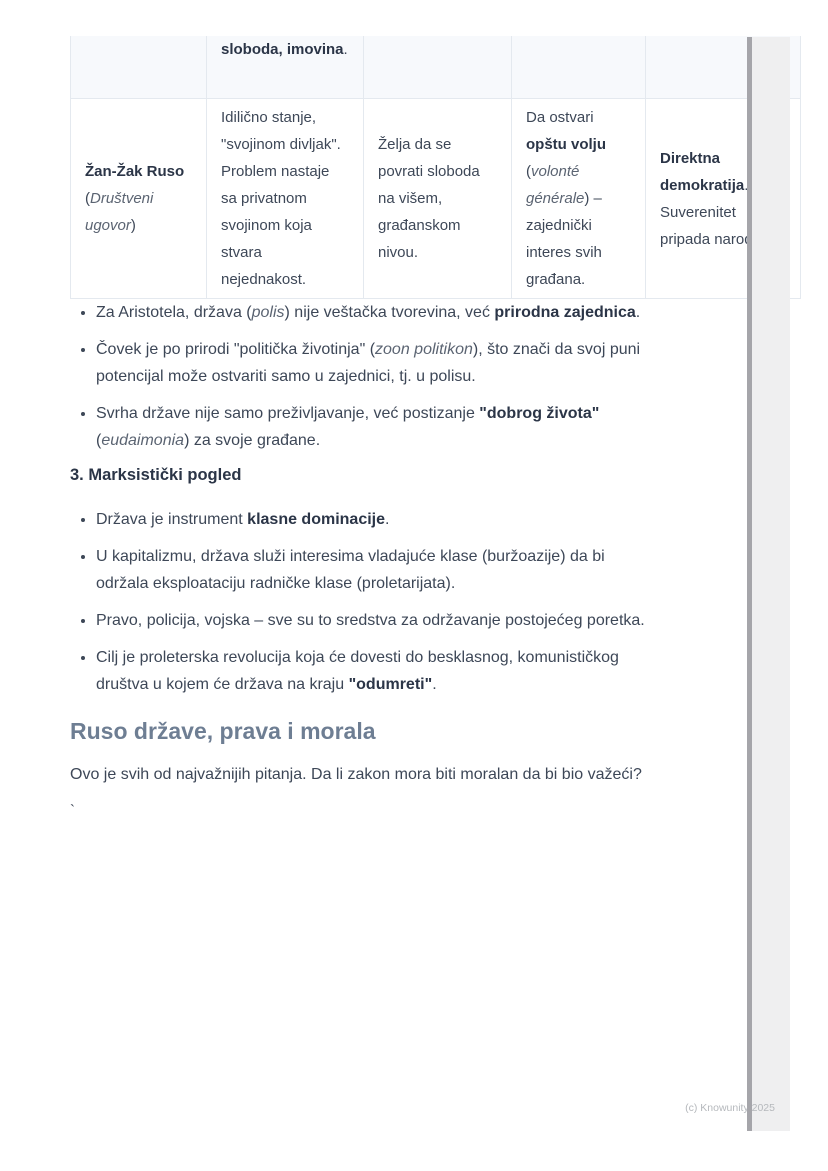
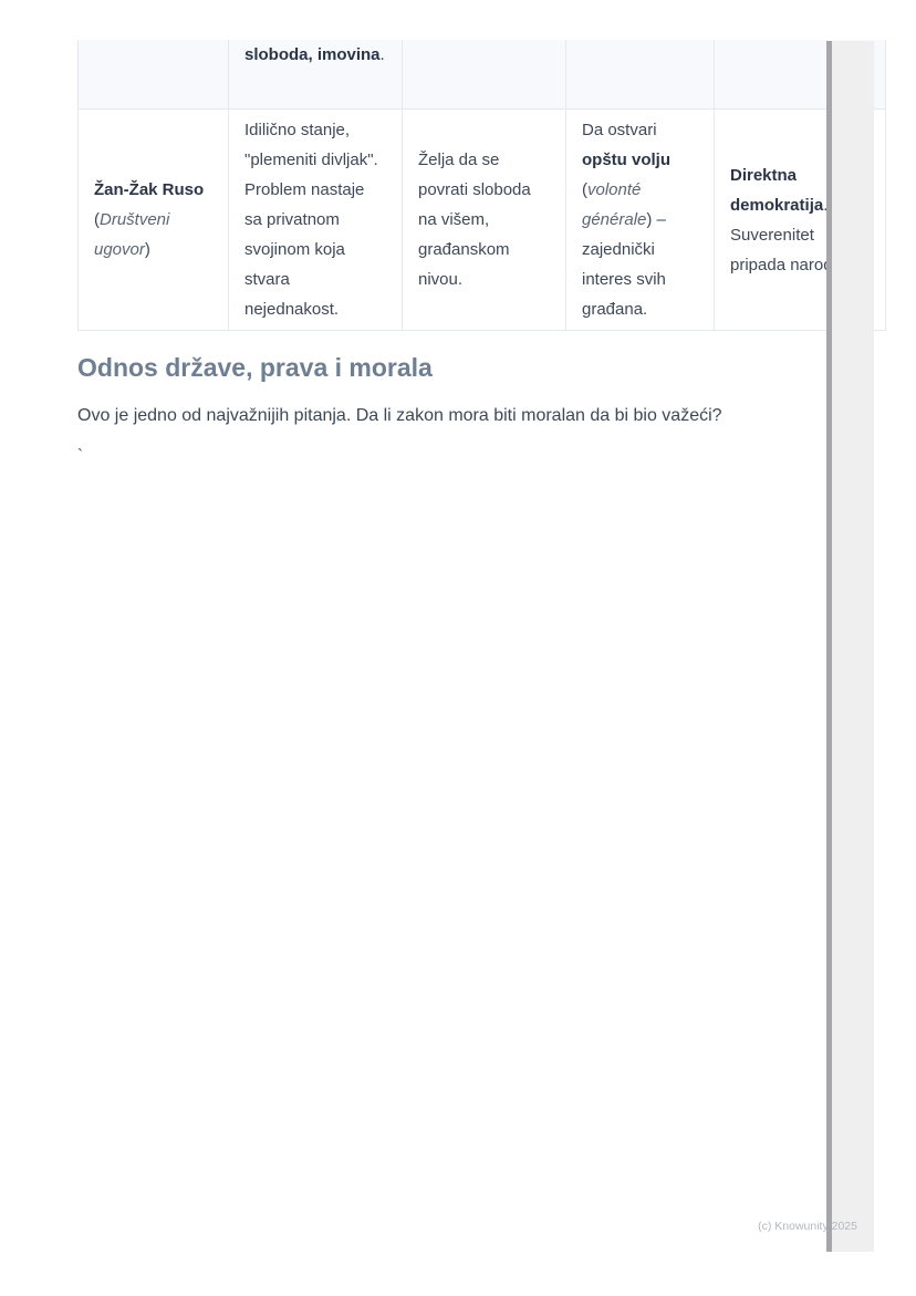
  	sloboda, imovina.
- Žan-Žak Ruso (Društveni ugovor)	Idilično stanje, "svojinom divljak". Problem nastaje sa privatnom svojinom koja stvara nejednakost.	Želja da se povrati sloboda na višem, građanskom nivou.	Da ostvari opštu volju (volonté générale) – zajednički interes svih građana.	Direktna demokratija Suverenitet pripada naro
+ Žan-Žak Ruso (Društveni ugovor)	Idilično stanje, "plemeniti divljak". Problem nastaje sa privatnom svojinom koja stvara nejednakost.	Želja da se povrati sloboda na višem, građanskom nivou.	Da ostvari opštu volju (volonté générale) – zajednički interes svih građana.	Direktna demokratija Suverenitet pripada naro
- Za Aristotela, država (polis) nije veštačka tvorevina, već prirodna zajednica.
- Čovek je po prirodi "politička životinja" (zoon politikon), što znači da svoj puni potencijal može ostvariti samo u zajednici, tj. u polisu.
- Svrha države nije samo preživljavanje, već postizanje "dobrog života" (eudaimonia) za svoje građane.
- 3. Marksistički pogled
- Država je instrument klasne dominacije.
- U kapitalizmu, država služi interesima vladajuće klase (buržoazije) da bi održala eksploataciju radničke klase (proletarijata).
- Pravo, policija, vojska – sve su to sredstva za održavanje postojećeg poretka.
- Cilj je proleterska revolucija koja će dovesti do besklasnog, komunističkog društva u kojem će država na kraju "odumreti".
- Ruso države, prava i morala
+ Odnos države, prava i morala
- Ovo je svih od najvažnijih pitanja. Da li zakon mora biti moralan da bi bio važeći?
+ Ovo je jedno od najvažnijih pitanja. Da li zakon mora biti moralan da bi bio važeći?
  `
  (c) Knowunit 2025
